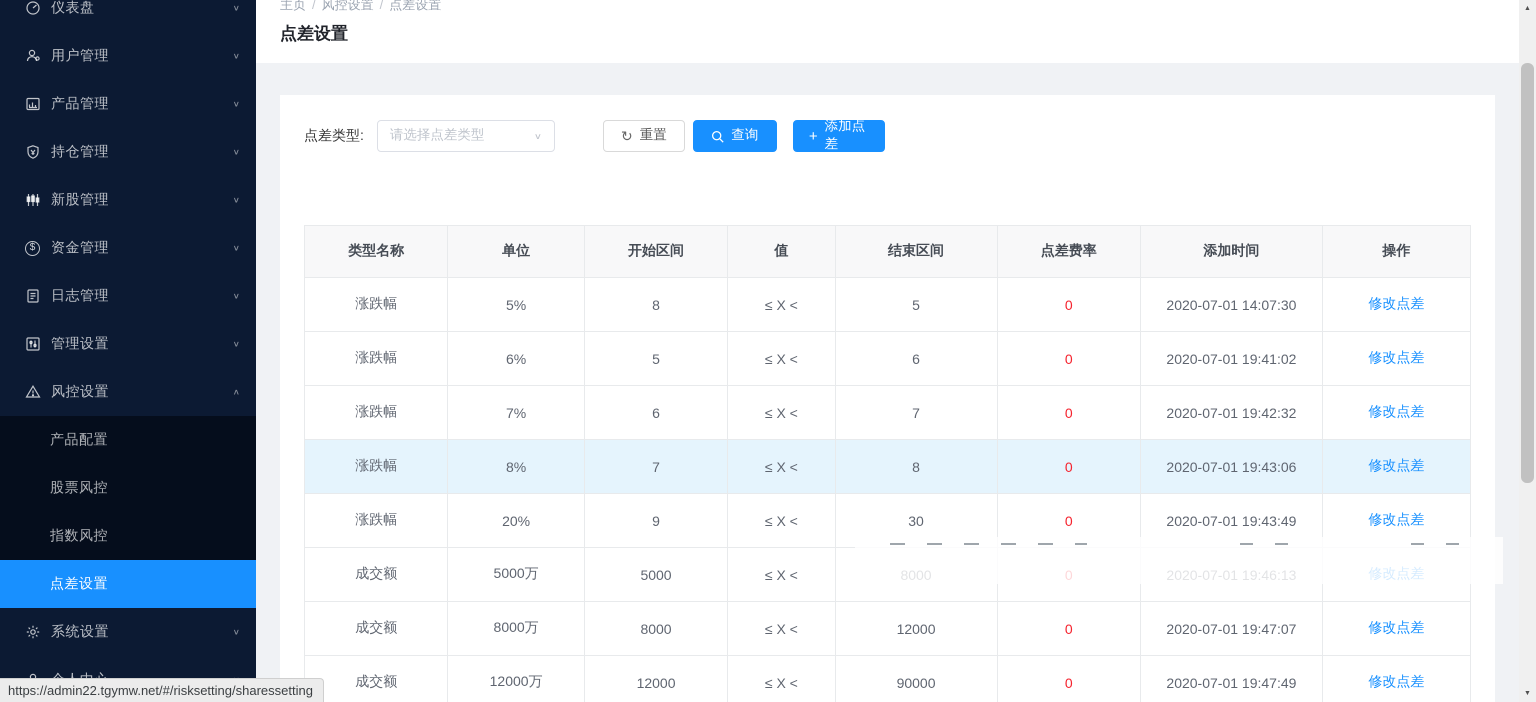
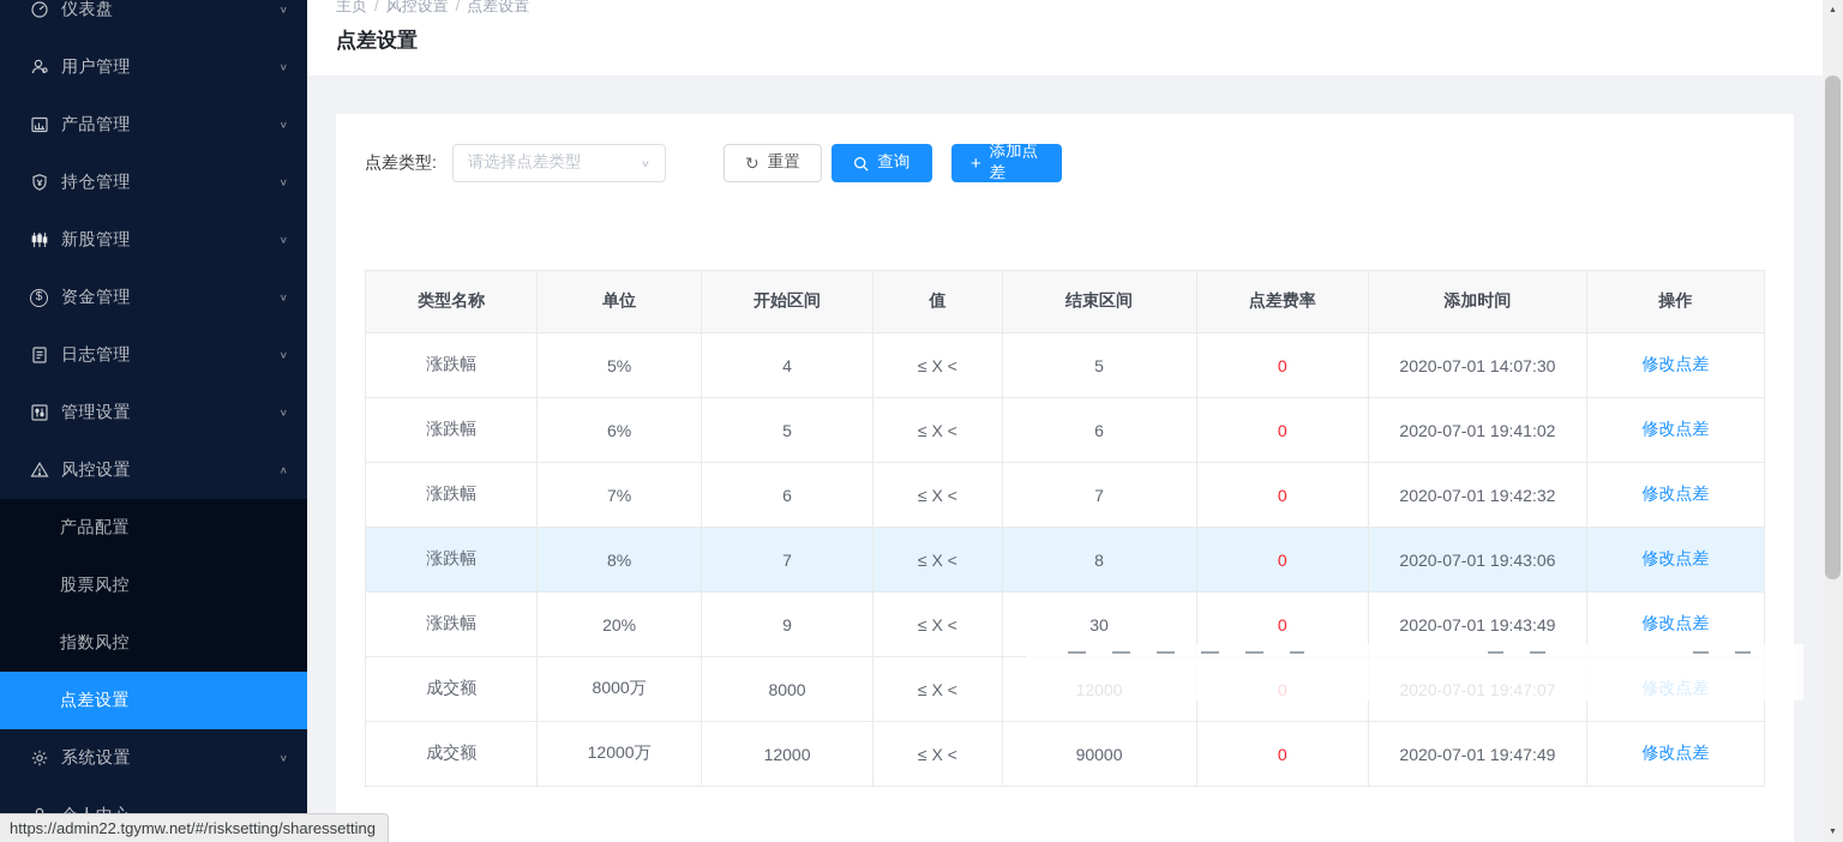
  仪表盘
  ∨
  用户管理
  ∨
  产品管理
  ∨
  持仓管理
  ∨
  新股管理
  ∨
  $
  资金管理
  ∨
  日志管理
  ∨
  管理设置
  ∨
  风控设置
  ∧
  产品配置
  股票风控
  指数风控
  点差设置
  系统设置
  ∨
  主页 / 风控设置 / 点差设置
  点差设置
  点差类型:
  请选择点差类型
  ∨
  ↻
  重置
  查询
  +
  添加点差
  类型名称	单位	开始区间	值	结束区间	点差费率	添加时间	操作
- 涨跌幅	5%	8	≤ X <	5	0	2020-07-01 14:07:30	修改点差
+ 涨跌幅	5%	4	≤ X <	5	0	2020-07-01 14:07:30	修改点差
  涨跌幅	6%	5	≤ X <	6	0	2020-07-01 19:41:02	修改点差
  涨跌幅	7%	6	≤ X <	7	0	2020-07-01 19:42:32	修改点差
  涨跌幅	8%	7	≤ X <	8	0	2020-07-01 19:43:06	修改点差
  涨跌幅	20%	9	≤ X <	30	0	2020-07-01 19:43:49	修改点差
- 成交额	5000万	5000	≤ X <	8000	0	2020-07-01 19:46:13	修改点差
  成交额	8000万	8000	≤ X <	12000	0	2020-07-01 19:47:07	修改点差
  成交额	12000万	12000	≤ X <	90000	0	2020-07-01 19:47:49	修改点差
  https://admin22.tgymw.net/#/risksetting/sharessetting
